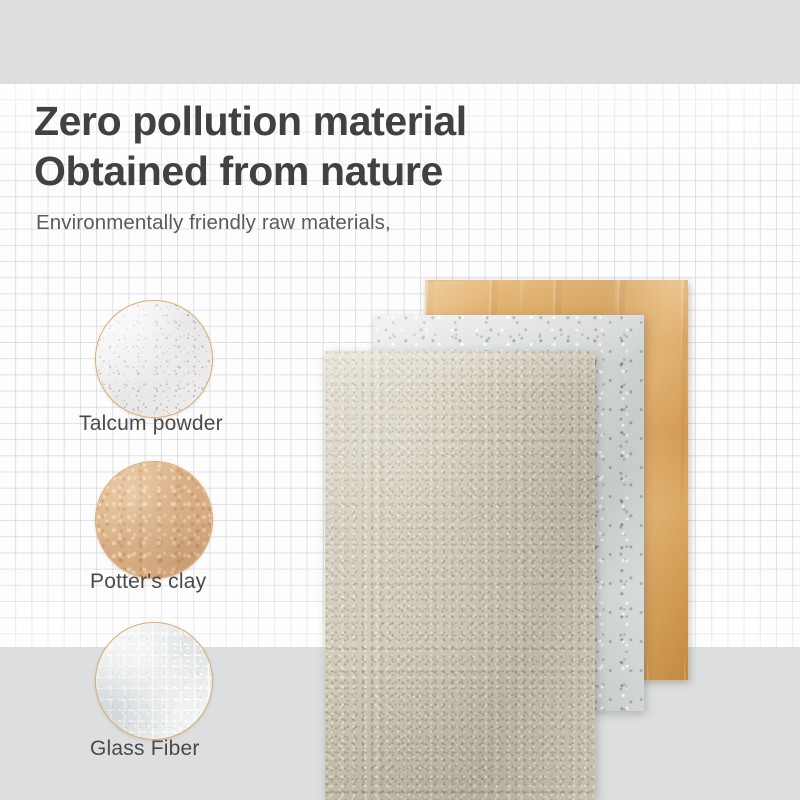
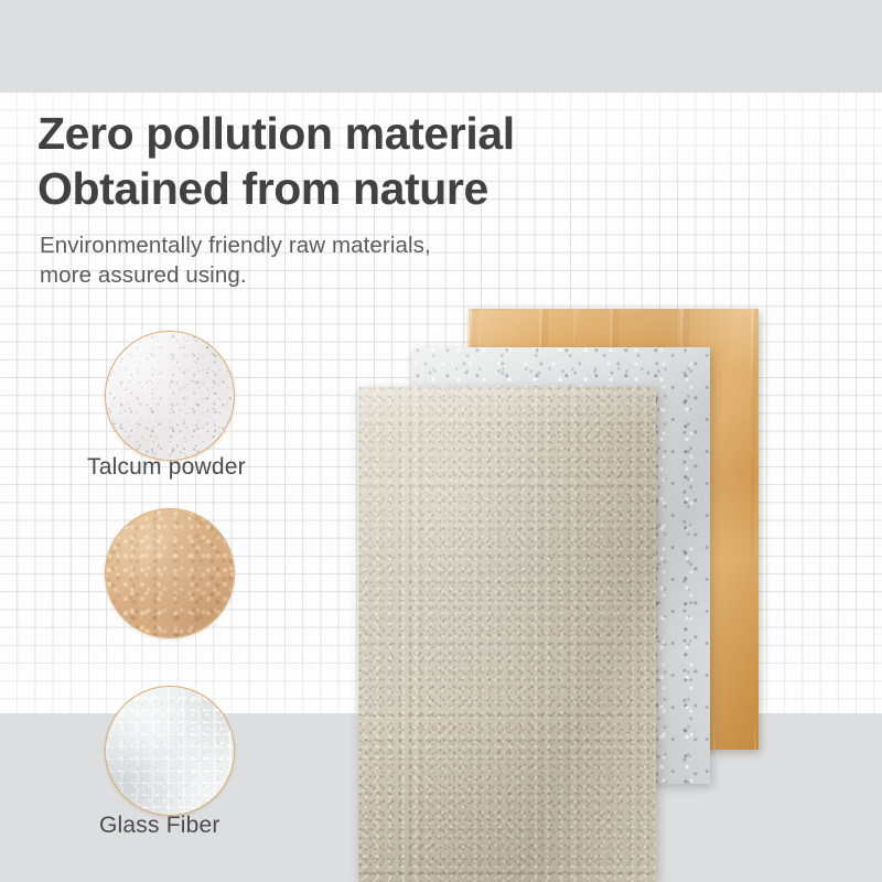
  Zero pollution material
  Obtained from nature
  Environmentally friendly raw materials,
+ more assured using.
  Talcum powder
- Potter's clay
  Glass Fiber
